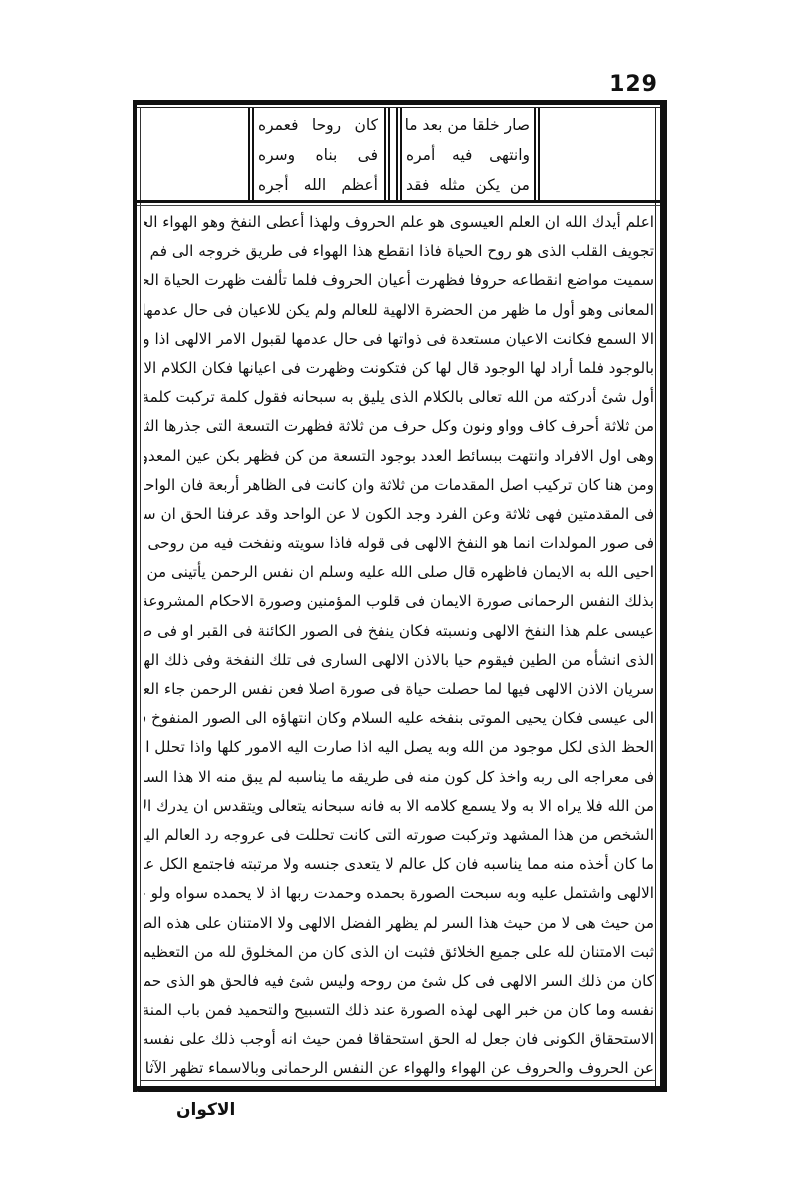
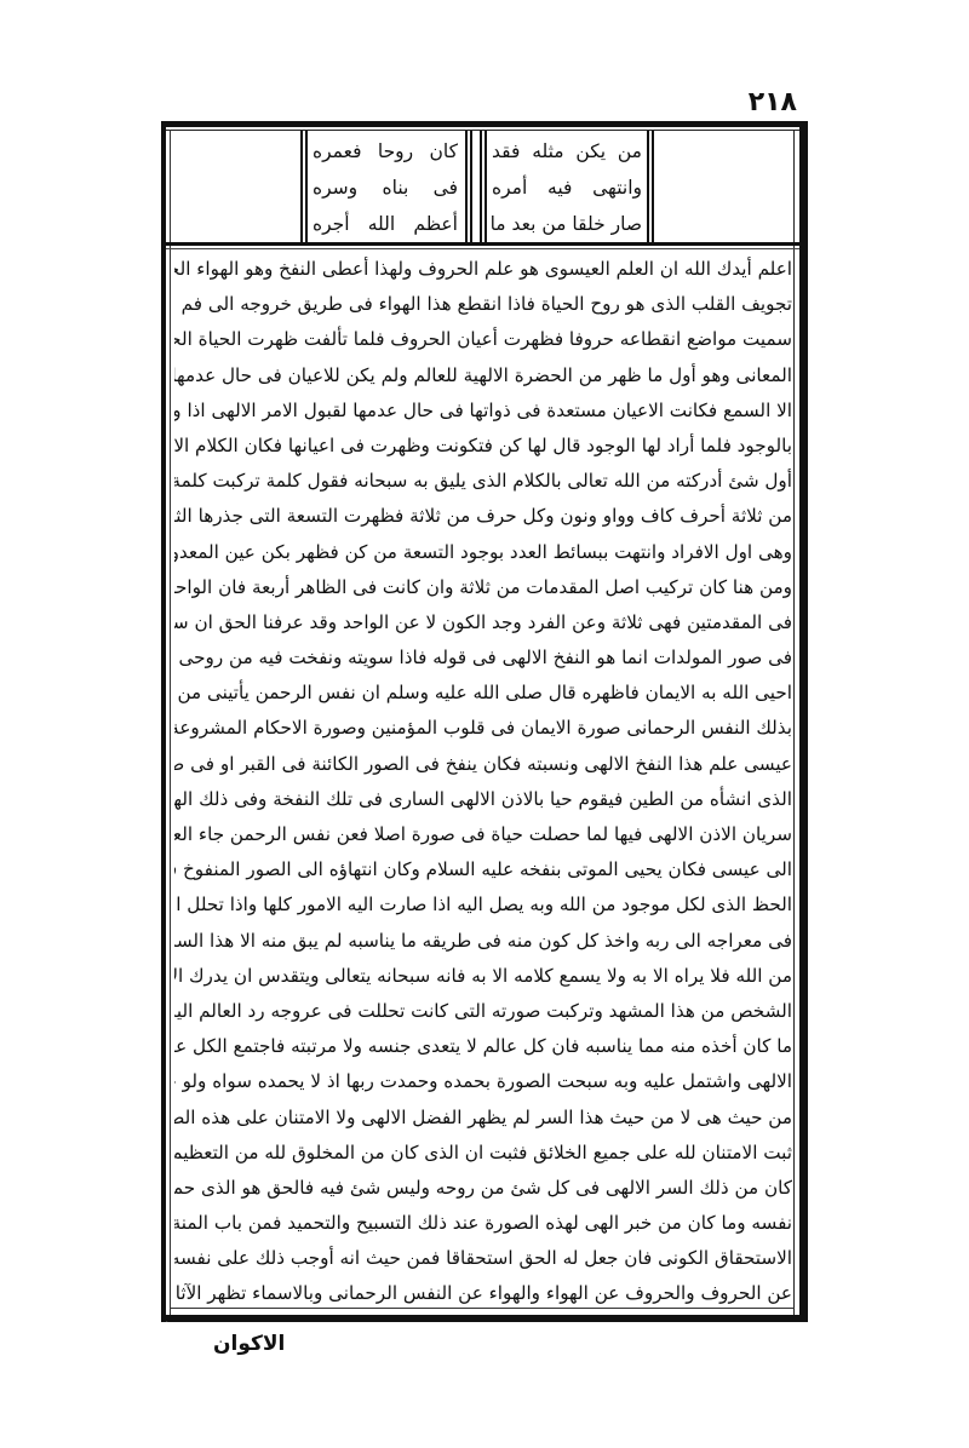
- 129
+ ٢١٨
- صار خلقا من بعد ما
+ من يكن مثله فقد
  وانتهى فيه أمره
- من يكن مثله فقد
+ صار خلقا من بعد ما
  كان روحا فعمره
  فى بناه وسره
  أعظم الله أجره
  اعلم أيدك الله ان العلم العيسوى هو علم الحروف ولهذا أعطى النفخ وهو الهواء الخ
  تجويف القلب الذى هو روح الحياة فاذا انقطع هذا الهواء فى طريق خروجه الى فم
  سميت مواضع انقطاعه حروفا فظهرت أعيان الحروف فلما تألفت ظهرت الحياة الح
  المعانى وهو أول ما ظهر من الحضرة الالهية للعالم ولم يكن للاعيان فى حال عدمها
  الا السمع فكانت الاعيان مستعدة فى ذواتها فى حال عدمها لقبول الامر الالهى اذا و
  بالوجود فلما أراد لها الوجود قال لها كن فتكونت وظهرت فى اعيانها فكان الكلام الا
  أول شئ أدركته من الله تعالى بالكلام الذى يليق به سبحانه فقول كلمة تركبت كلمة
  من ثلاثة أحرف كاف وواو ونون وكل حرف من ثلاثة فظهرت التسعة التى جذرها الثل
  وهى اول الافراد وانتهت ببسائط العدد بوجود التسعة من كن فظهر بكن عين المعدو
  ومن هنا كان تركيب اصل المقدمات من ثلاثة وان كانت فى الظاهر أربعة فان الواح
  فى المقدمتين فهى ثلاثة وعن الفرد وجد الكون لا عن الواحد وقد عرفنا الحق ان س
  فى صور المولدات انما هو النفخ الالهى فى قوله فاذا سويته ونفخت فيه من روحى
  احيى الله به الايمان فاظهره قال صلى الله عليه وسلم ان نفس الرحمن يأتينى من
  بذلك النفس الرحمانى صورة الايمان فى قلوب المؤمنين وصورة الاحكام المشروعة
  عيسى علم هذا النفخ الالهى ونسبته فكان ينفخ فى الصور الكائنة فى القبر او فى ص
  الذى انشأه من الطين فيقوم حيا بالاذن الالهى السارى فى تلك النفخة وفى ذلك اله
  سريان الاذن الالهى فيها لما حصلت حياة فى صورة اصلا فعن نفس الرحمن جاء الع
  الى عيسى فكان يحيى الموتى بنفخه عليه السلام وكان انتهاؤه الى الصور المنفوخ
  الحظ الذى لكل موجود من الله وبه يصل اليه اذا صارت اليه الامور كلها واذا تحلل ال
  فى معراجه الى ربه واخذ كل كون منه فى طريقه ما يناسبه لم يبق منه الا هذا الس
  من الله فلا يراه الا به ولا يسمع كلامه الا به فانه سبحانه يتعالى ويتقدس ان يدرك ال
  الشخص من هذا المشهد وتركبت صورته التى كانت تحللت فى عروجه رد العالم الي
  ما كان أخذه منه مما يناسبه فان كل عالم لا يتعدى جنسه ولا مرتبته فاجتمع الكل ع
  الالهى واشتمل عليه وبه سبحت الصورة بحمده وحمدت ربها اذ لا يحمده سواه ولو
  من حيث هى لا من حيث هذا السر لم يظهر الفضل الالهى ولا الامتنان على هذه الص
  ثبت الامتنان لله على جميع الخلائق فثبت ان الذى كان من المخلوق لله من التعظيم
  كان من ذلك السر الالهى فى كل شئ من روحه وليس شئ فيه فالحق هو الذى حم
  نفسه وما كان من خبر الهى لهذه الصورة عند ذلك التسبيح والتحميد فمن باب المنة
  الاستحقاق الكونى فان جعل له الحق استحقاقا فمن حيث انه أوجب ذلك على نفسه
  عن الحروف والحروف عن الهواء والهواء عن النفس الرحمانى وبالاسماء تظهر الآثا
  الاكوان
